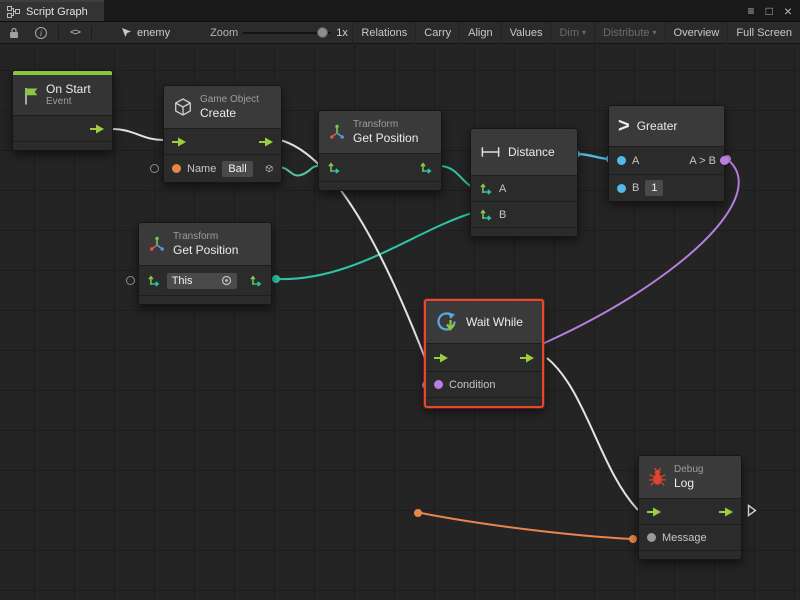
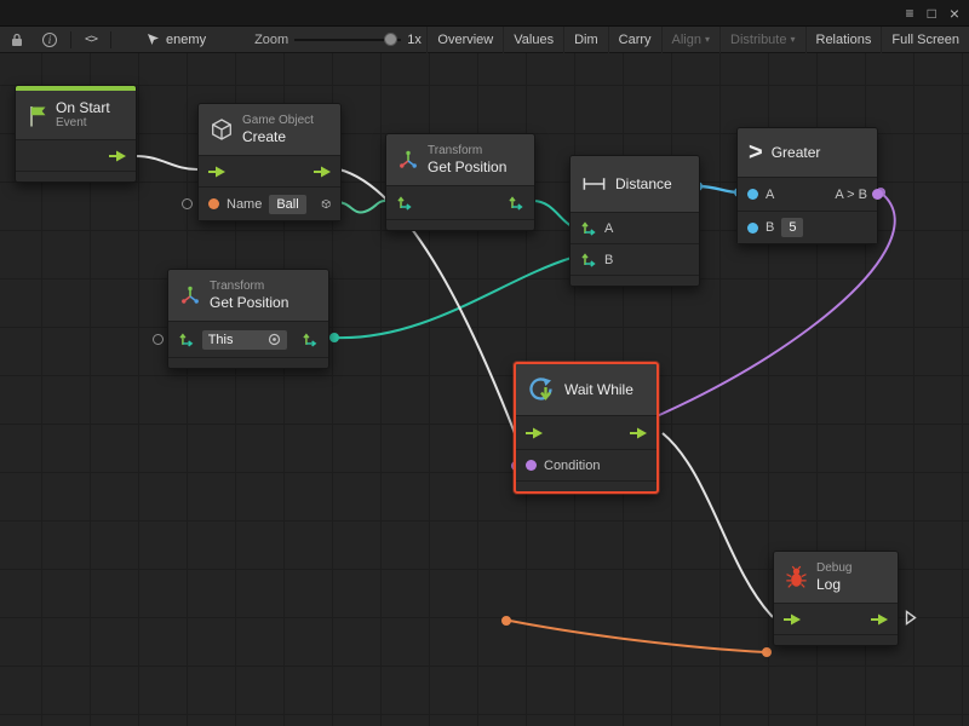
- Script Graph
  ≡
  □
  ×
  i
  <>
  enemy
  Zoom
  1x
- Relations
+ Overview
- Carry
+ Values
- Align
+ Dim
- Values
+ Carry
- Dim
+ Align
  ▾
  Distribute
  ▾
- Overview
+ Relations
  Full Screen
  On Start
  Event
  Game Object
  Create
  Name
  Ball
  Transform
  Get Position
  Distance
  A
  B
  >
  Greater
  A
  A > B
  B
- 1
+ 5
  Transform
  Get Position
  This
  Wait While
  Condition
  Debug
  Log
- Message
